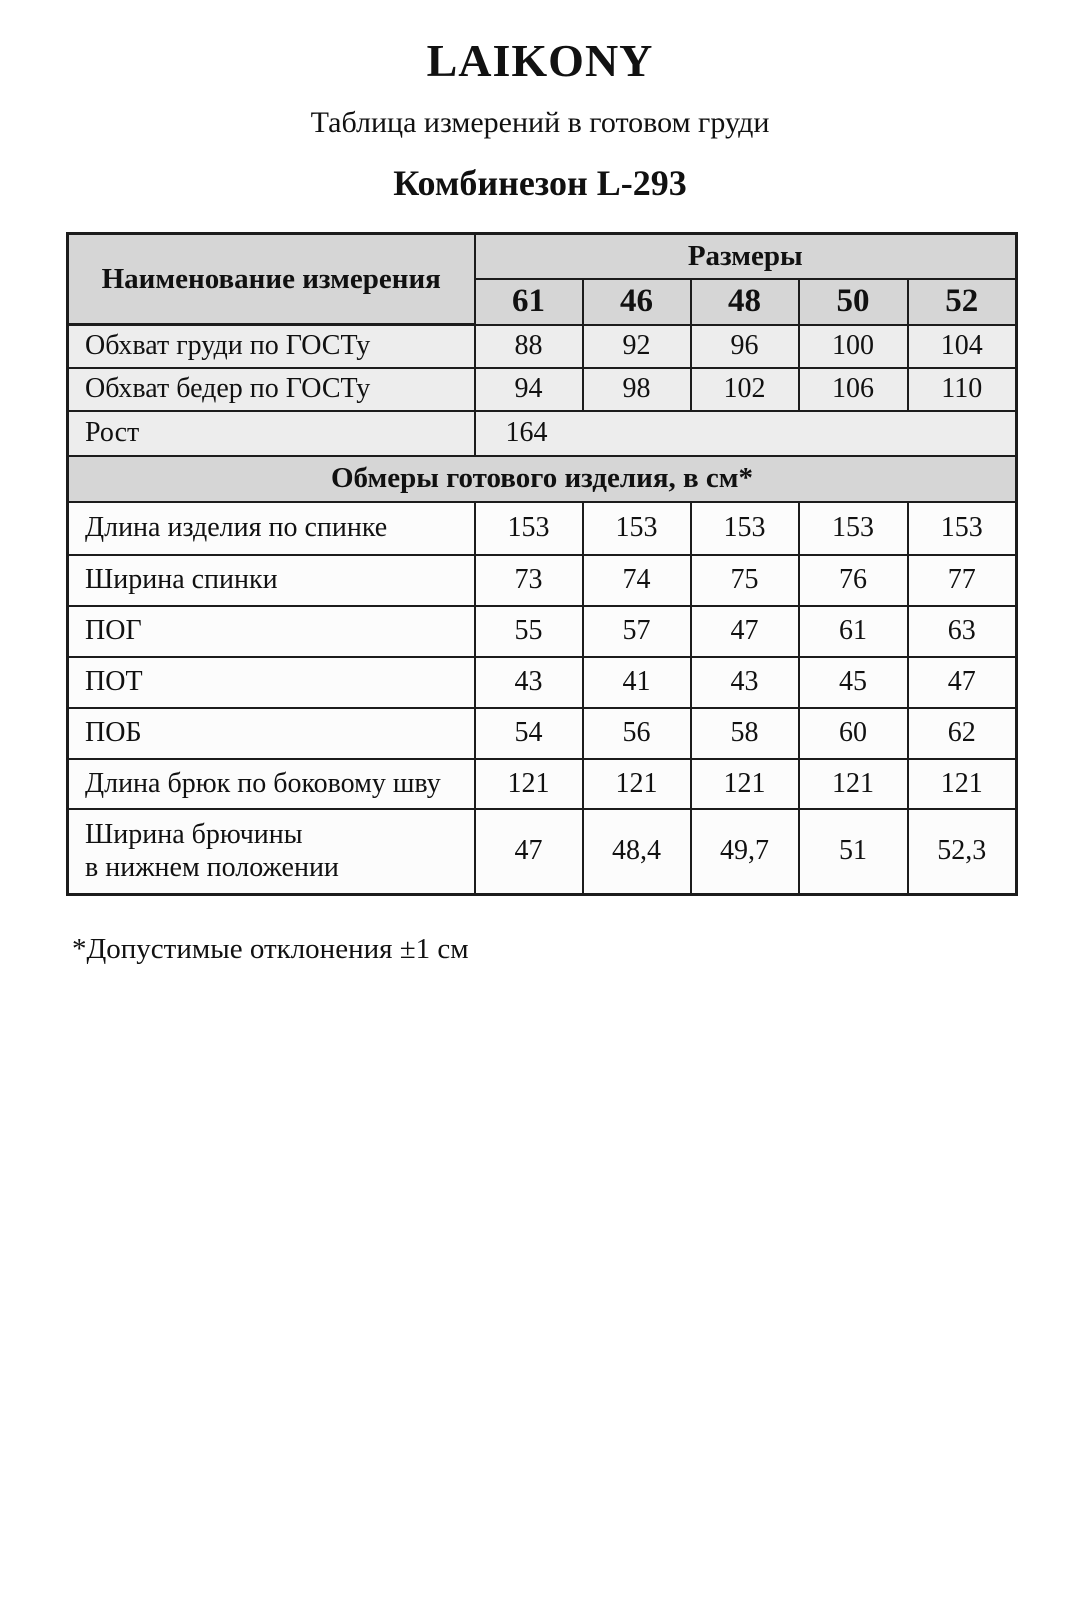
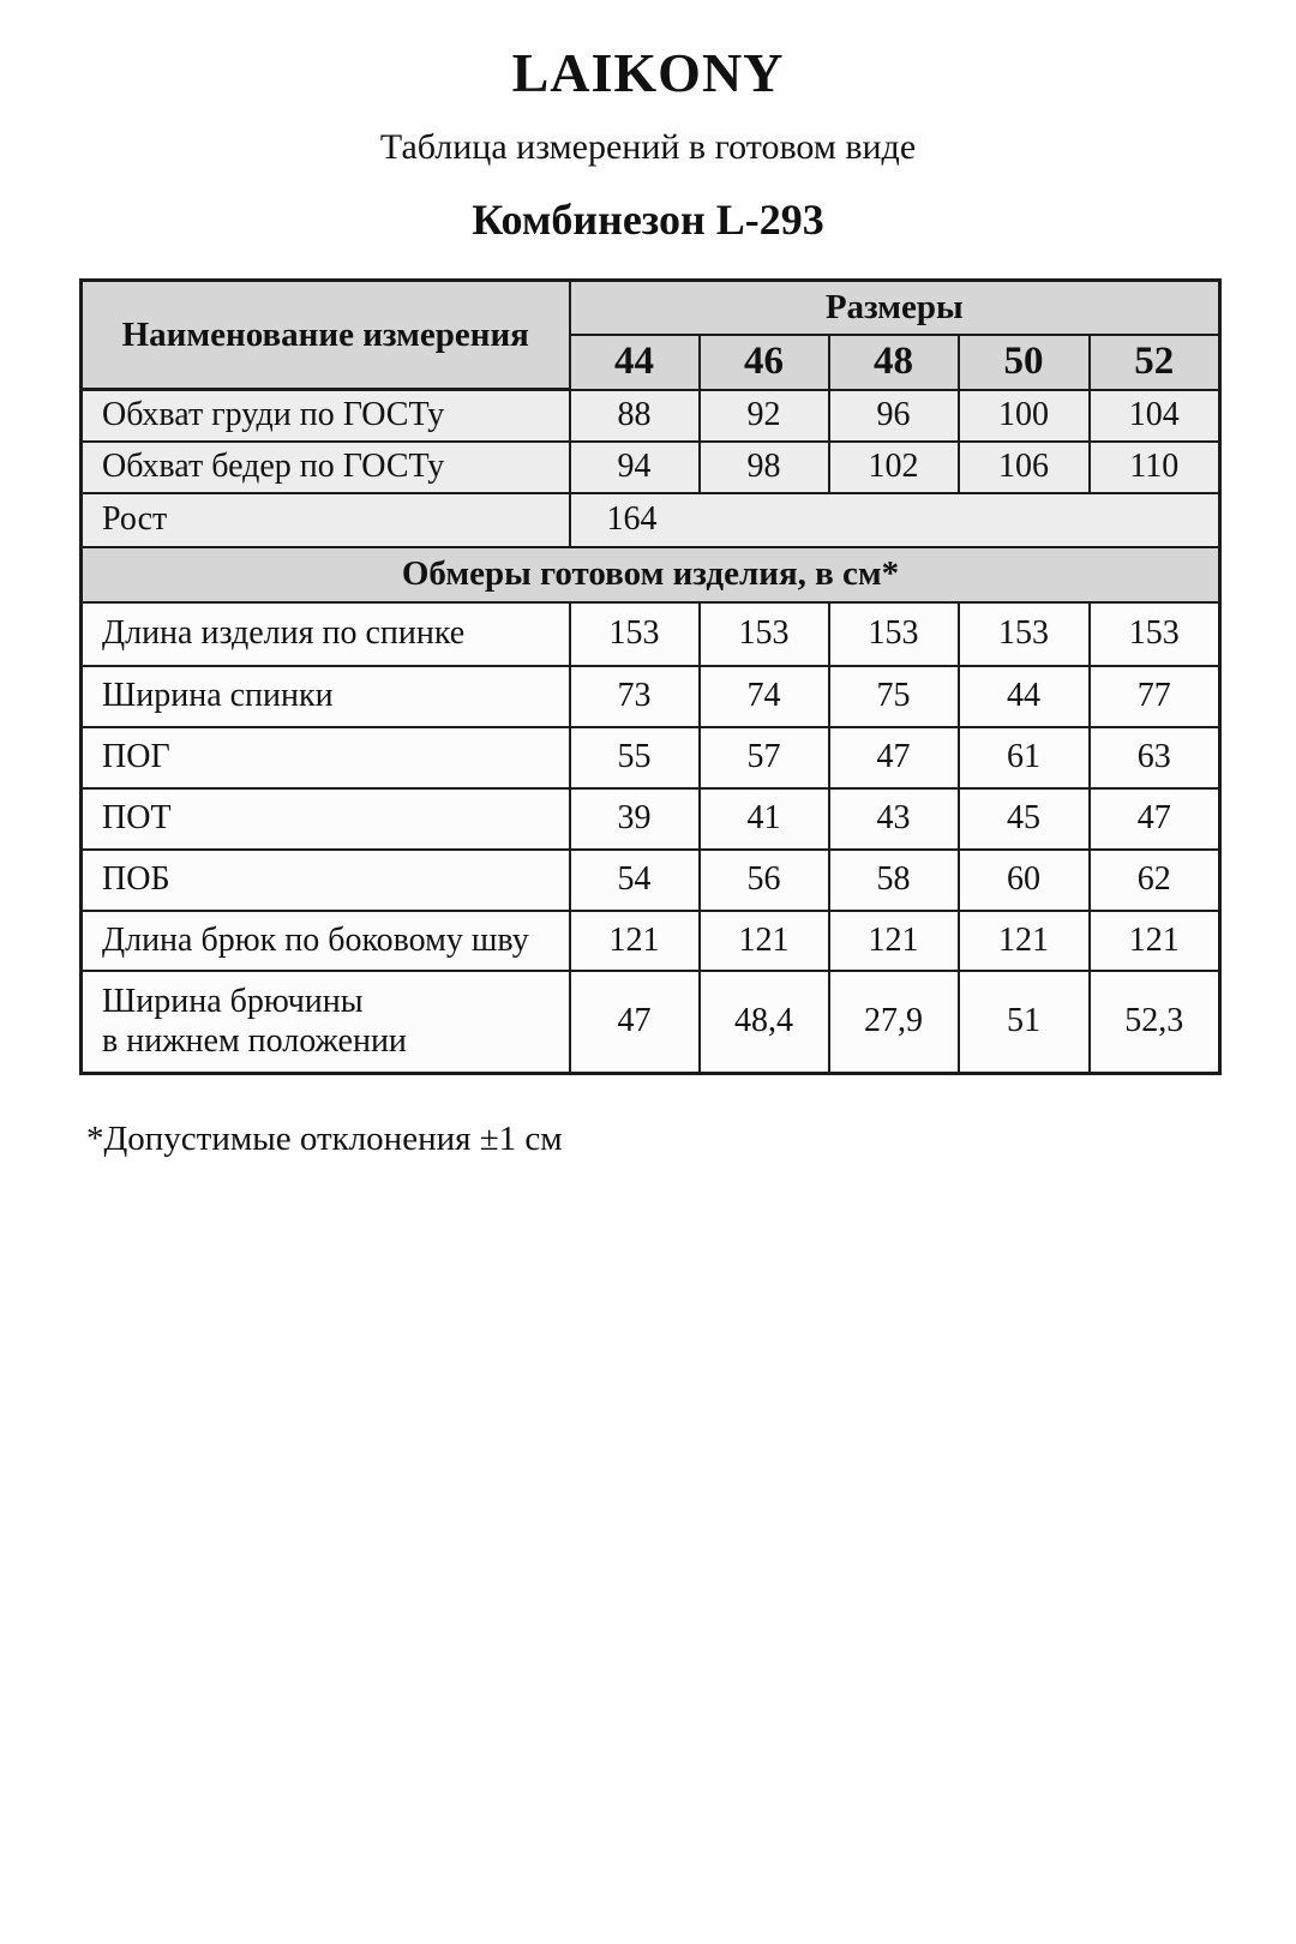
  LAIKONY
- Таблица измерений в готовом груди
+ Таблица измерений в готовом виде
  Комбинезон L-293
  Наименование измерения	Размеры
- 61	46	48	50	52
+ 44	46	48	50	52
  Обхват груди по ГОСТу	88	92	96	100	104
  Обхват бедер по ГОСТу	94	98	102	106	110
  Рост	164
- Обмеры готового изделия, в см*
+ Обмеры готовом изделия, в см*
  Длина изделия по спинке	153	153	153	153	153
- Ширина спинки	73	74	75	76	77
+ Ширина спинки	73	74	75	44	77
  ПОГ	55	57	47	61	63
- ПОТ	43	41	43	45	47
+ ПОТ	39	41	43	45	47
  ПОБ	54	56	58	60	62
  Длина брюк по боковому шву	121	121	121	121	121
- Ширина брючины в нижнем положении	47	48,4	49,7	51	52,3
+ Ширина брючины в нижнем положении	47	48,4	27,9	51	52,3
  *Допустимые отклонения ±1 см
